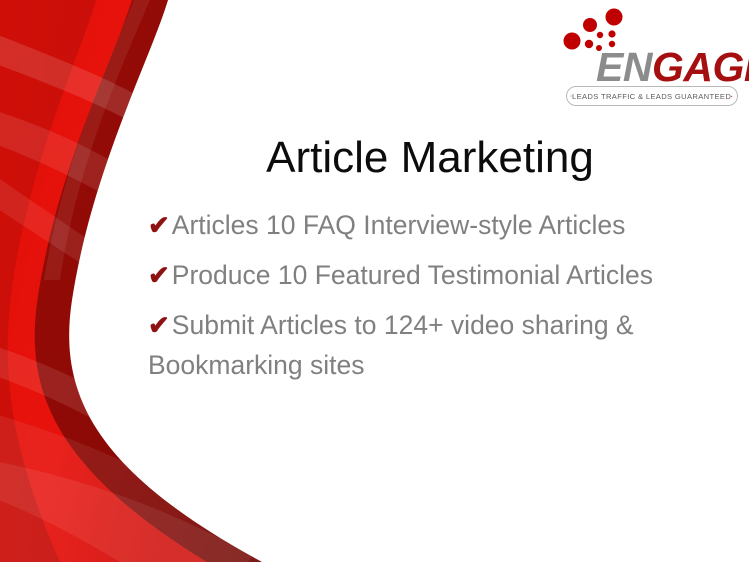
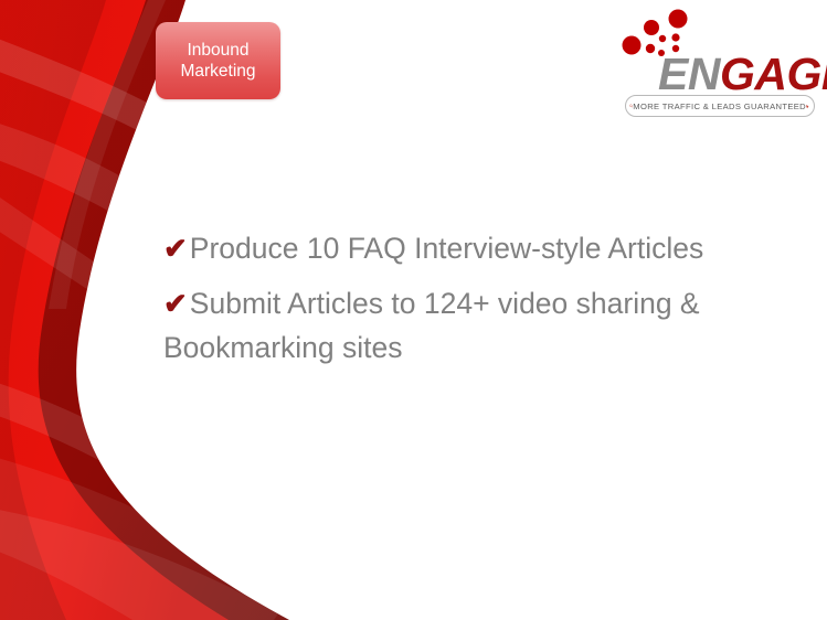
+ Inbound
+ Marketing
  ENGAG
- LEADS TRAFFIC & LEADS GUARANTEED
+ MORE TRAFFIC & LEADS GUARANTEED
- Article Marketing
- ✔Articles 10 FAQ Interview-style Articles
+ ✔Produce 10 FAQ Interview-style Articles
- ✔Produce 10 Featured Testimonial Articles
  ✔Submit Articles to 124+ video sharing & Bookmarking sites
